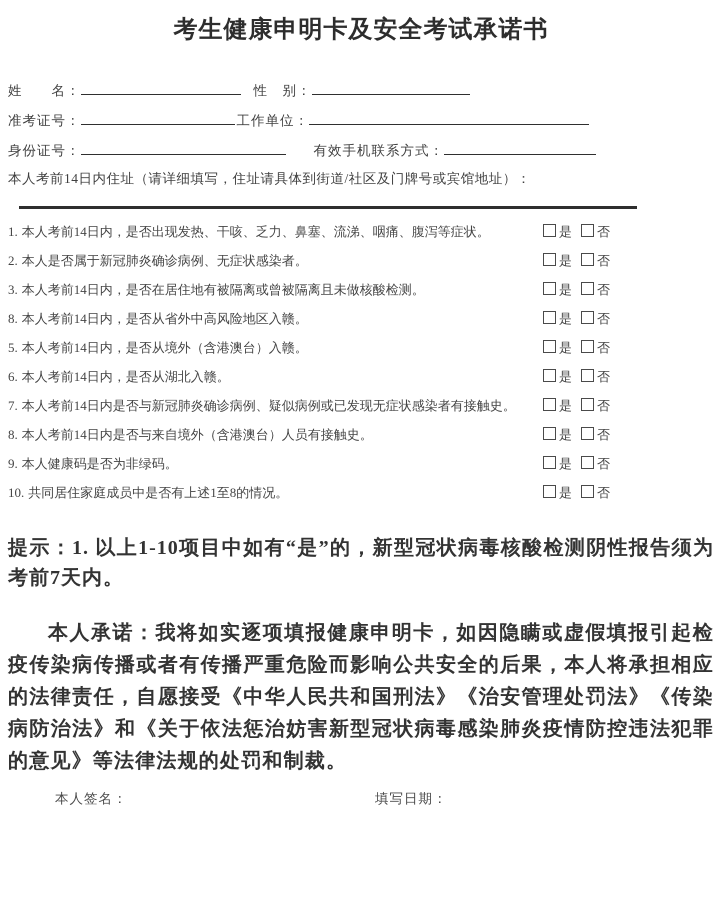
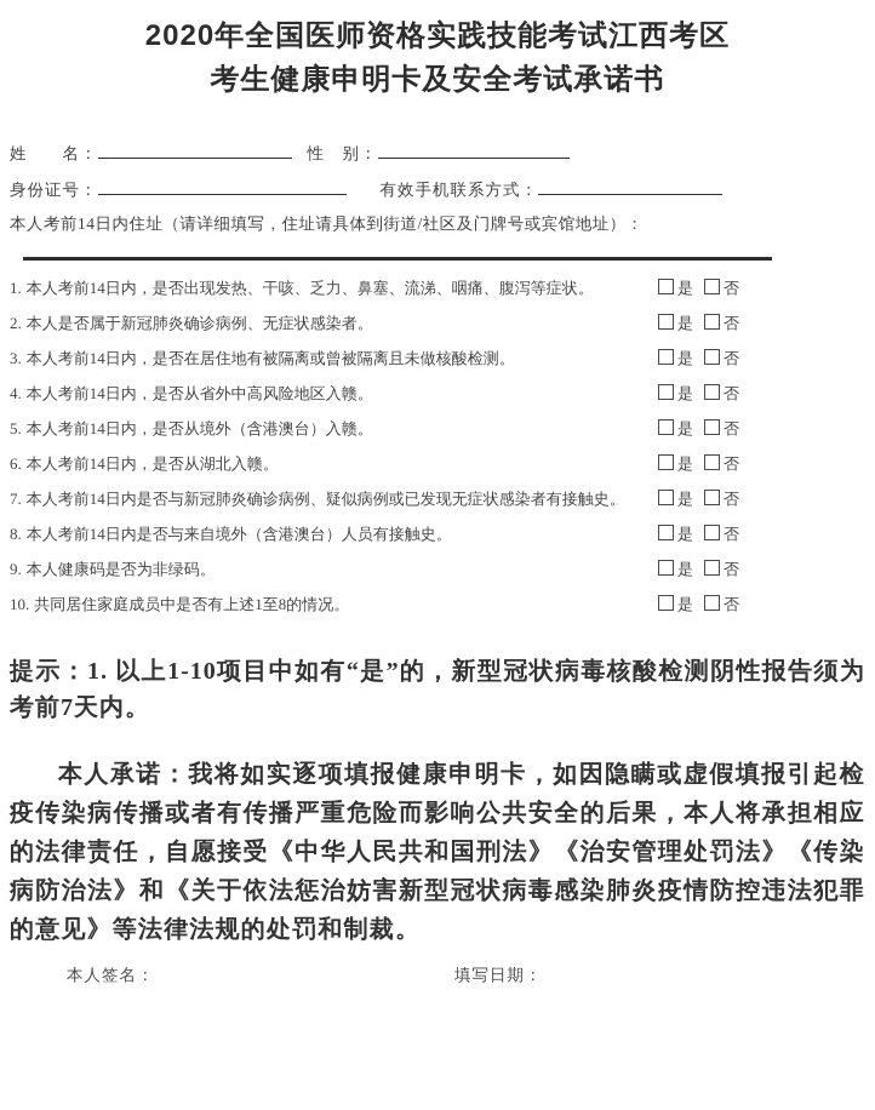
+ 2020年全国医师资格实践技能考试江西考区
  考生健康申明卡及安全考试承诺书
  姓 名： 性 别：
- 准考证号： 工作单位：
  身份证号： 有效手机联系方式：
  本人考前14日内住址（请详细填写，住址请具体到街道/社区及门牌号或宾馆地址）：
  1. 本人考前14日内，是否出现发热、干咳、乏力、鼻塞、流涕、咽痛、腹泻等症状。
  是 否
  2. 本人是否属于新冠肺炎确诊病例、无症状感染者。
  是 否
  3. 本人考前14日内，是否在居住地有被隔离或曾被隔离且未做核酸检测。
  是 否
- 8. 本人考前14日内，是否从省外中高风险地区入赣。
+ 4. 本人考前14日内，是否从省外中高风险地区入赣。
  是 否
  5. 本人考前14日内，是否从境外（含港澳台）入赣。
  是 否
  6. 本人考前14日内，是否从湖北入赣。
  是 否
  7. 本人考前14日内是否与新冠肺炎确诊病例、疑似病例或已发现无症状感染者有接触史。
  是 否
  8. 本人考前14日内是否与来自境外（含港澳台）人员有接触史。
  是 否
  9. 本人健康码是否为非绿码。
  是 否
  10. 共同居住家庭成员中是否有上述1至8的情况。
  是 否
  提示：1. 以上1-10项目中如有“是”的，新型冠状病毒核酸检测阴性报告须为考前7天内。
  本人承诺：我将如实逐项填报健康申明卡，如因隐瞒或虚假填报引起检疫传染病传播或者有传播严重危险而影响公共安全的后果，本人将承担相应的法律责任，自愿接受《中华人民共和国刑法》《治安管理处罚法》《传染病防治法》和《关于依法惩治妨害新型冠状病毒感染肺炎疫情防控违法犯罪的意见》等法律法规的处罚和制裁。
  本人签名：
  填写日期：
